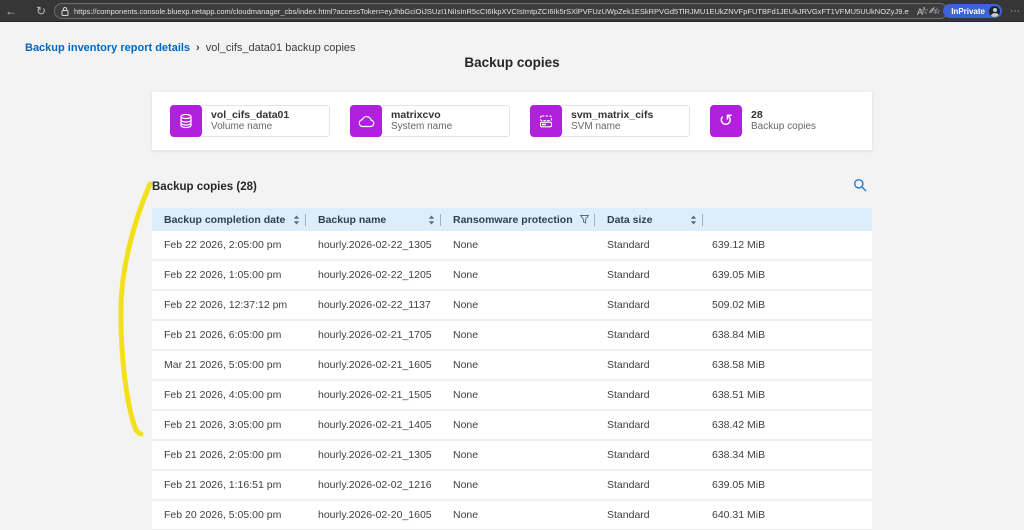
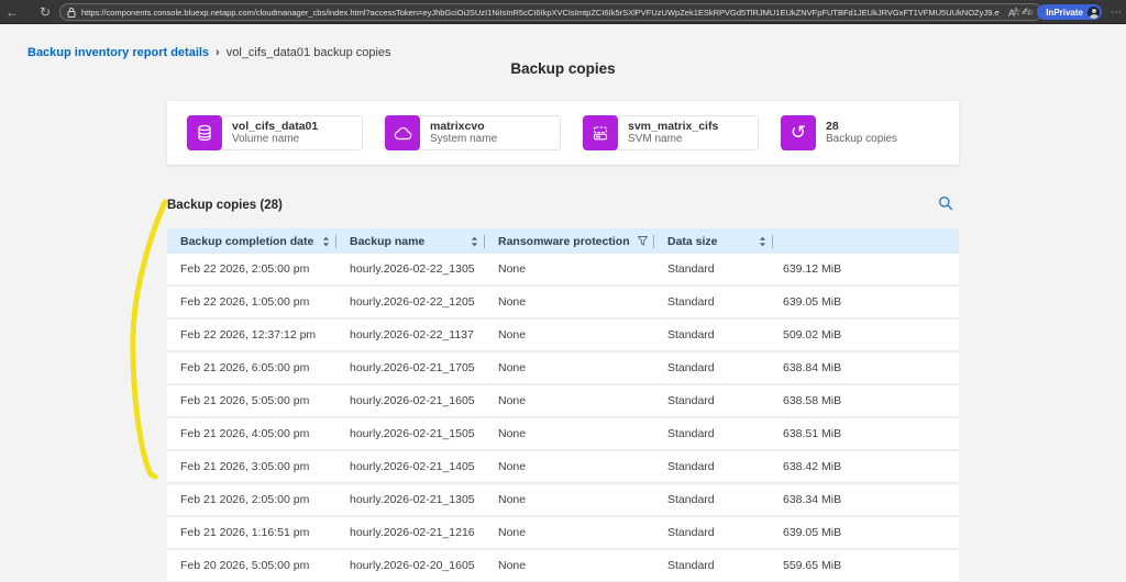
  ←
  ↻
  https://components.console.bluexp.netapp.com/cloudmanager_cbs/index.html?accessToken=eyJhbGciOiJSUzI1NiIsInR5cCI6IkpXVCIsImtpZCI6Ik5rSXlPVFUzUWpZek1ESkRPVGd5TlRJMU1EUkZNVFpFUTBFd1JEUkJRVGxFT1VFMU5UUkNOZyJ9.e
  A⁾
  ☆
  ☆✍︎
  InPrivate
  ⋯
  Backup inventory report details
  ›
  vol_cifs_data01 backup copies
  Backup copies
  vol_cifs_data01
  Volume name
  matrixcvo
  System name
  svm_matrix_cifs
  SVM name
  ↺
  28
  Backup copies
  Backup copies (28)
  Backup completion date
  Backup name
  Ransomware protection
  Data size
  Feb 22 2026, 2:05:00 pm
  hourly.2026-02-22_1305
  None
  Standard
  639.12 MiB
  Feb 22 2026, 1:05:00 pm
  hourly.2026-02-22_1205
  None
  Standard
  639.05 MiB
  Feb 22 2026, 12:37:12 pm
  hourly.2026-02-22_1137
  None
  Standard
  509.02 MiB
  Feb 21 2026, 6:05:00 pm
  hourly.2026-02-21_1705
  None
  Standard
  638.84 MiB
- Mar 21 2026, 5:05:00 pm
+ Feb 21 2026, 5:05:00 pm
  hourly.2026-02-21_1605
  None
  Standard
  638.58 MiB
  Feb 21 2026, 4:05:00 pm
  hourly.2026-02-21_1505
  None
  Standard
  638.51 MiB
  Feb 21 2026, 3:05:00 pm
  hourly.2026-02-21_1405
  None
  Standard
  638.42 MiB
  Feb 21 2026, 2:05:00 pm
  hourly.2026-02-21_1305
  None
  Standard
  638.34 MiB
  Feb 21 2026, 1:16:51 pm
- hourly.2026-02-02_1216
+ hourly.2026-02-21_1216
  None
  Standard
  639.05 MiB
  Feb 20 2026, 5:05:00 pm
  hourly.2026-02-20_1605
  None
  Standard
- 640.31 MiB
+ 559.65 MiB
